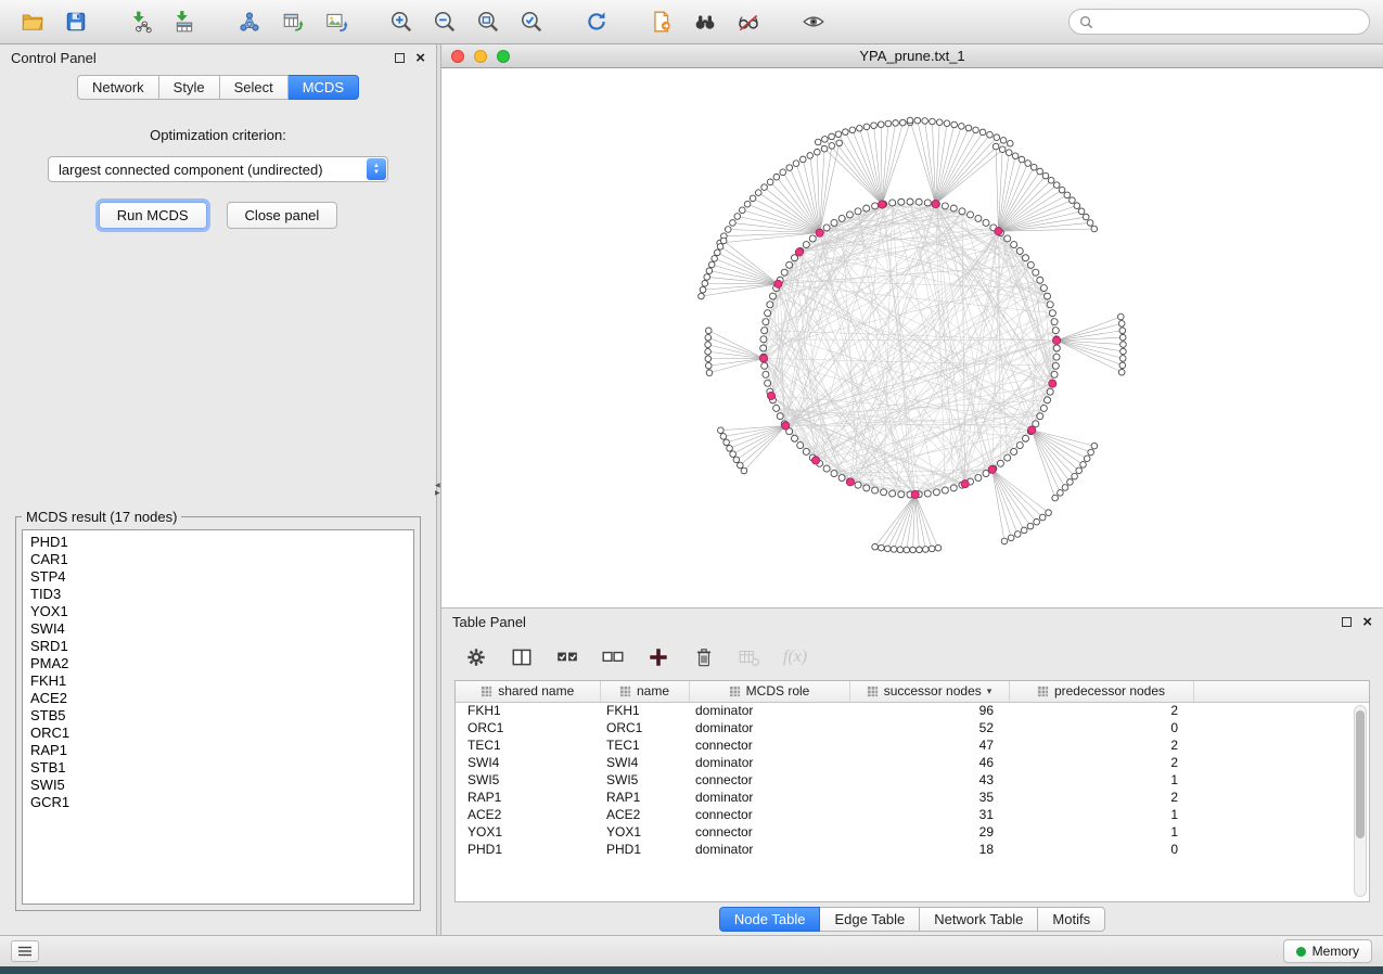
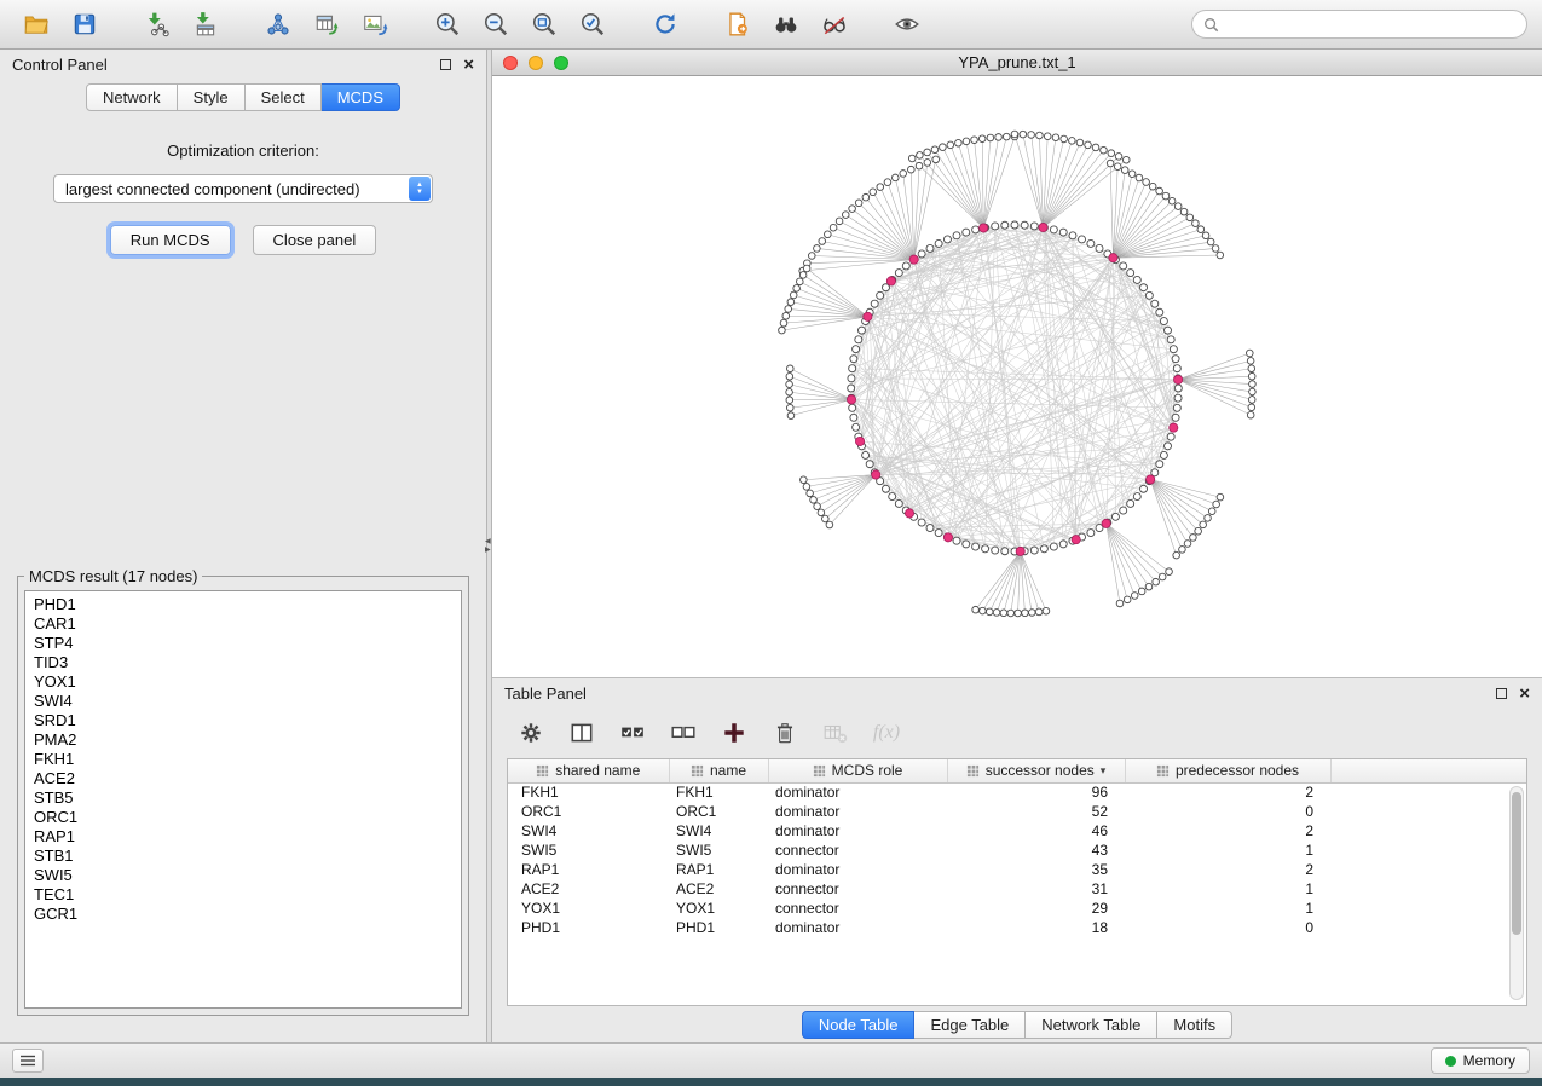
  Control Panel
  ×
  Network
  Style
  Select
  MCDS
  Optimization criterion:
  largest connected component (undirected)
  Run MCDS
  Close panel
  MCDS result (17 nodes)
  PHD1
  CAR1
  STP4
  TID3
  YOX1
  SWI4
  SRD1
  PMA2
  FKH1
  ACE2
  STB5
  ORC1
  RAP1
  STB1
  SWI5
+ TEC1
  GCR1
  YPA_prune.txt_1
  Table Panel
  ×
  f(x)
  shared name	name	MCDS role	successor nodes ▾	predecessor nodes
  FKH1	FKH1	dominator	96	2
  ORC1	ORC1	dominator	52	0
- TEC1	TEC1	connector	47	2
  SWI4	SWI4	dominator	46	2
  SWI5	SWI5	connector	43	1
  RAP1	RAP1	dominator	35	2
  ACE2	ACE2	connector	31	1
  YOX1	YOX1	connector	29	1
  PHD1	PHD1	dominator	18	0
  Node Table
  Edge Table
  Network Table
  Motifs
  Memory
